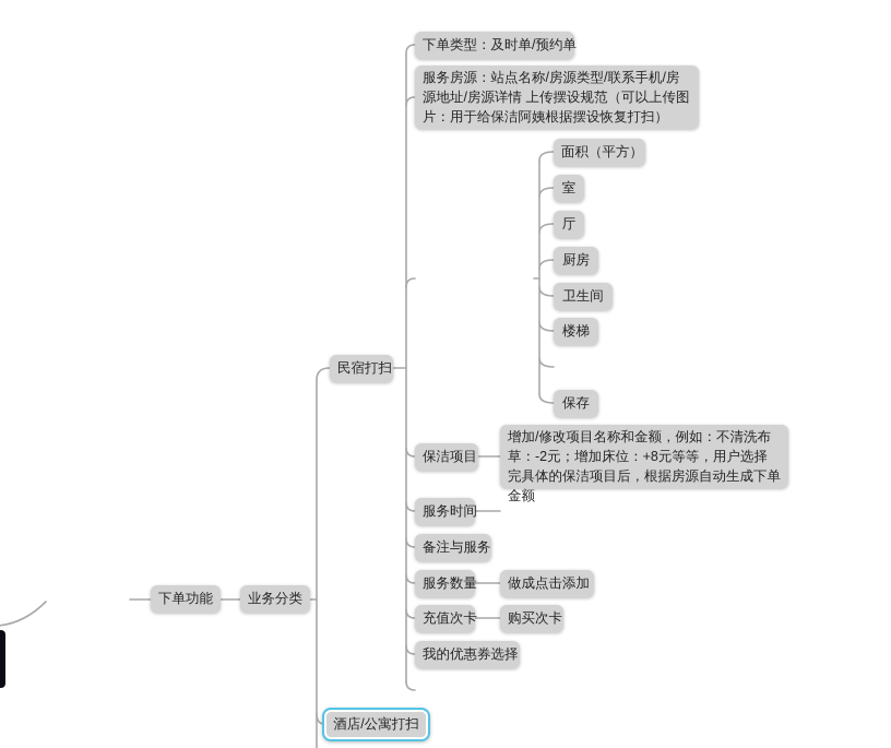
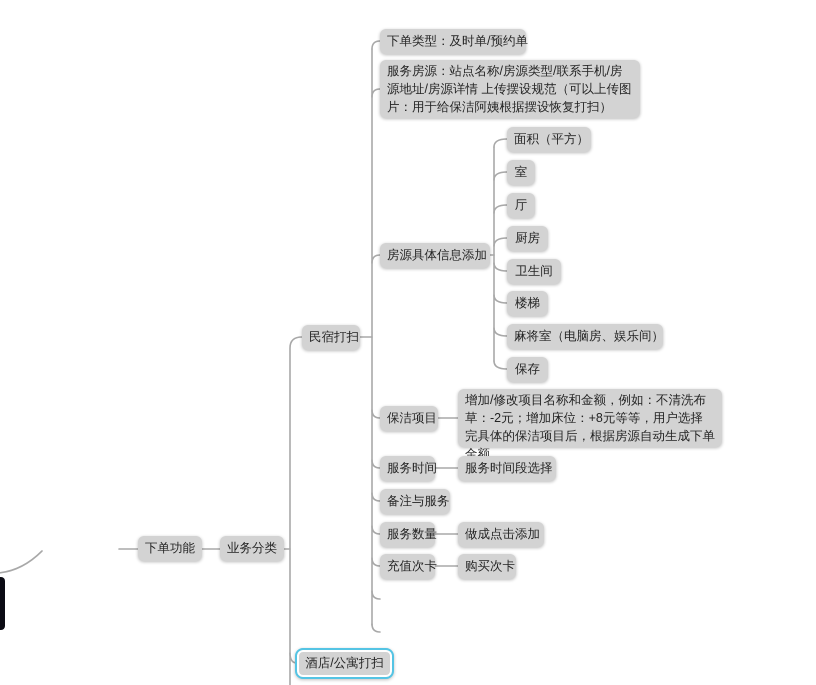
  下单功能
  业务分类
  民宿打扫
  下单类型：及时单/预约单
  服务房源：站点名称/房源类型/联系手机/房源地址/房源详情 上传摆设规范（可以上传图片：用于给保洁阿姨根据摆设恢复打扫）
+ 房源具体信息添加
  面积（平方）
  室
  厅
  厨房
  卫生间
  楼梯
+ 麻将室（电脑房、娱乐间）
  保存
  保洁项目
  增加/修改项目名称和金额，例如：不清洗布草：-2元；增加床位：+8元等等，用户选择完具体的保洁项目后，根据房源自动生成下单金额
  服务时间
+ 服务时间段选择
  备注与服务
  服务数量
  做成点击添加
  充值次卡
  购买次卡
- 我的优惠券选择
  酒店/公寓打扫
